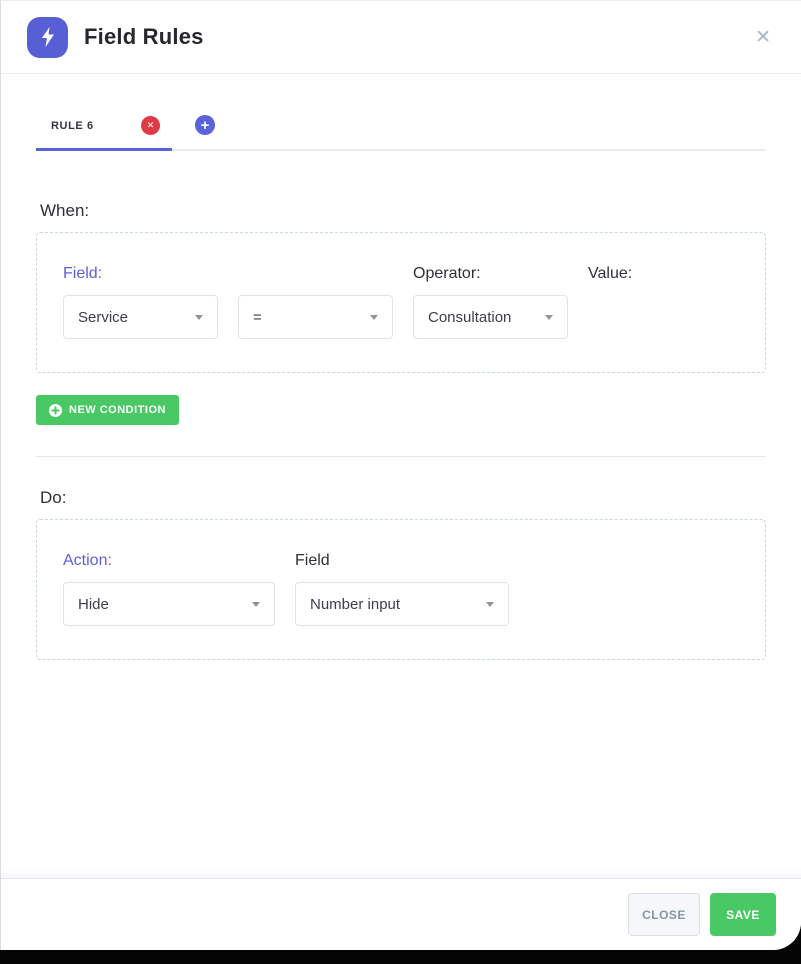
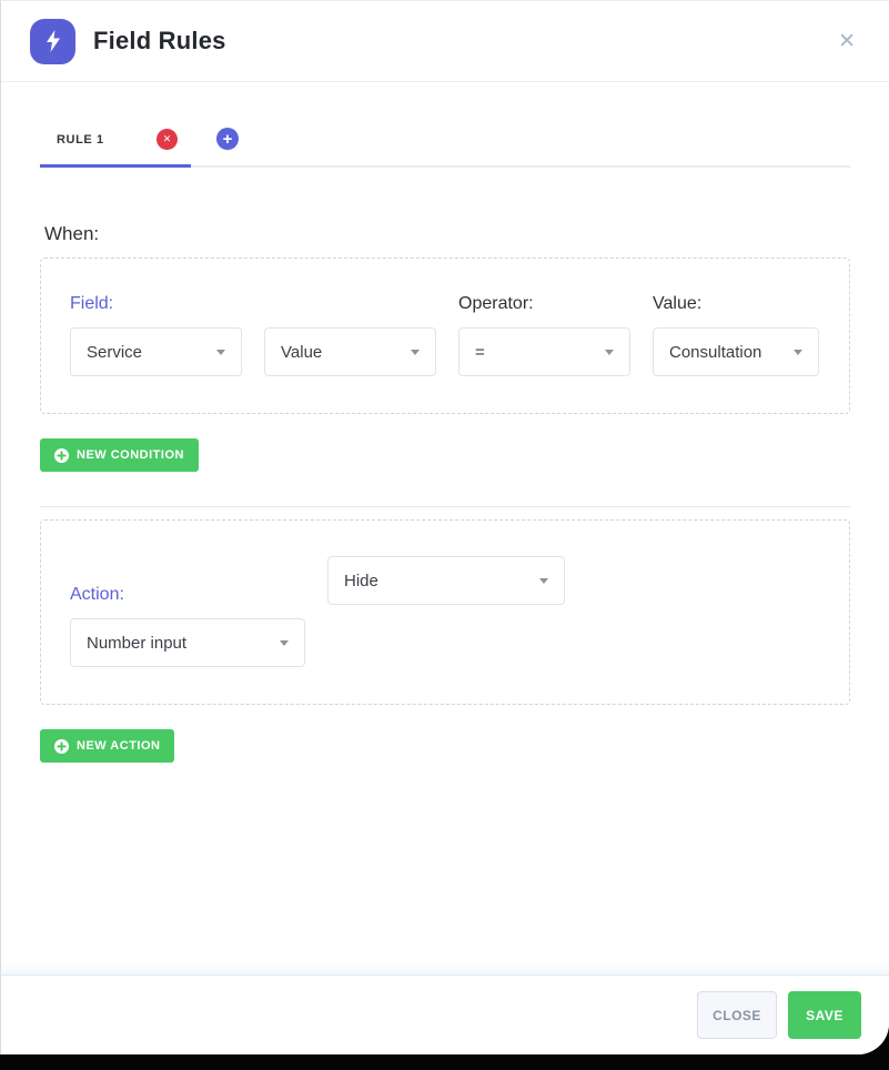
  Field Rules
  ✕
- RULE 6
+ RULE 1
  ✕
  +
  When:
  Field:
  Operator:
  Value:
  Service
+ Value
  =
  Consultation
  NEW CONDITION
- Do:
  Action:
- Field
  Hide
  Number input
+ NEW ACTION
  CLOSE
  SAVE
